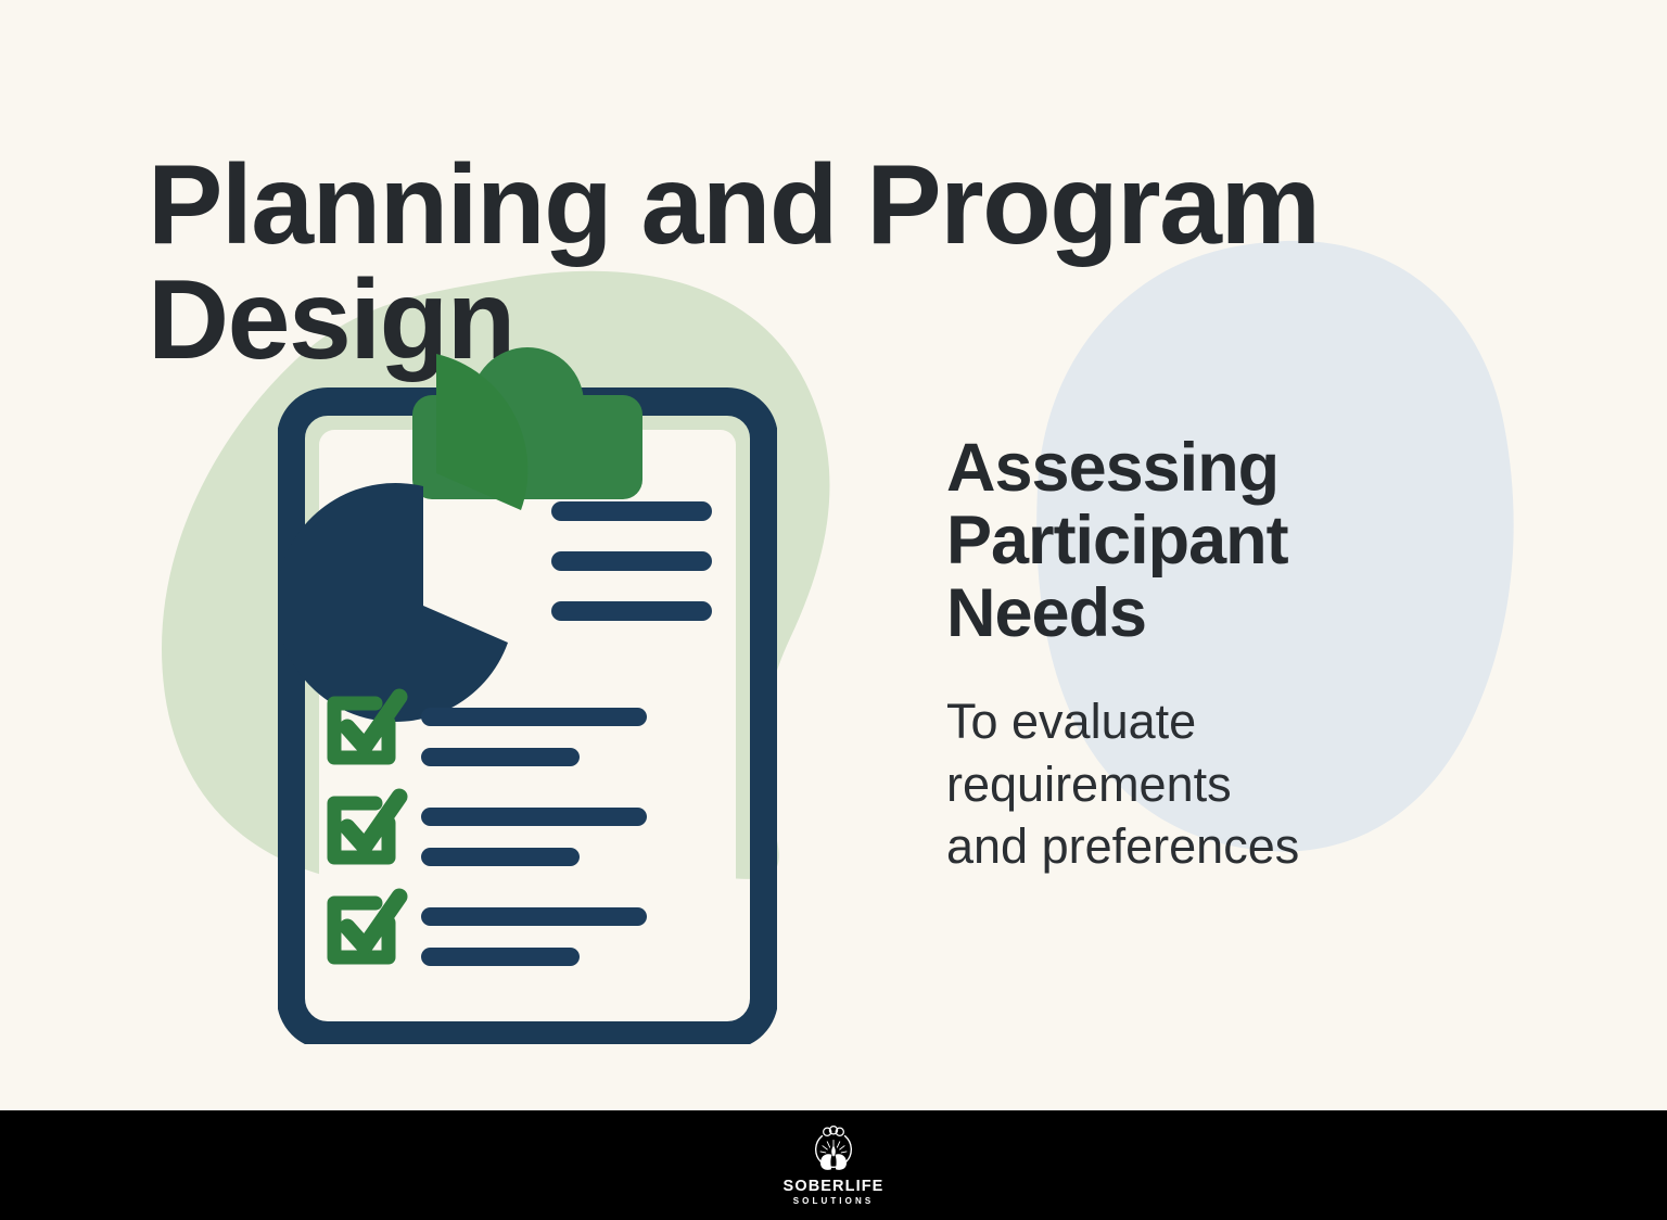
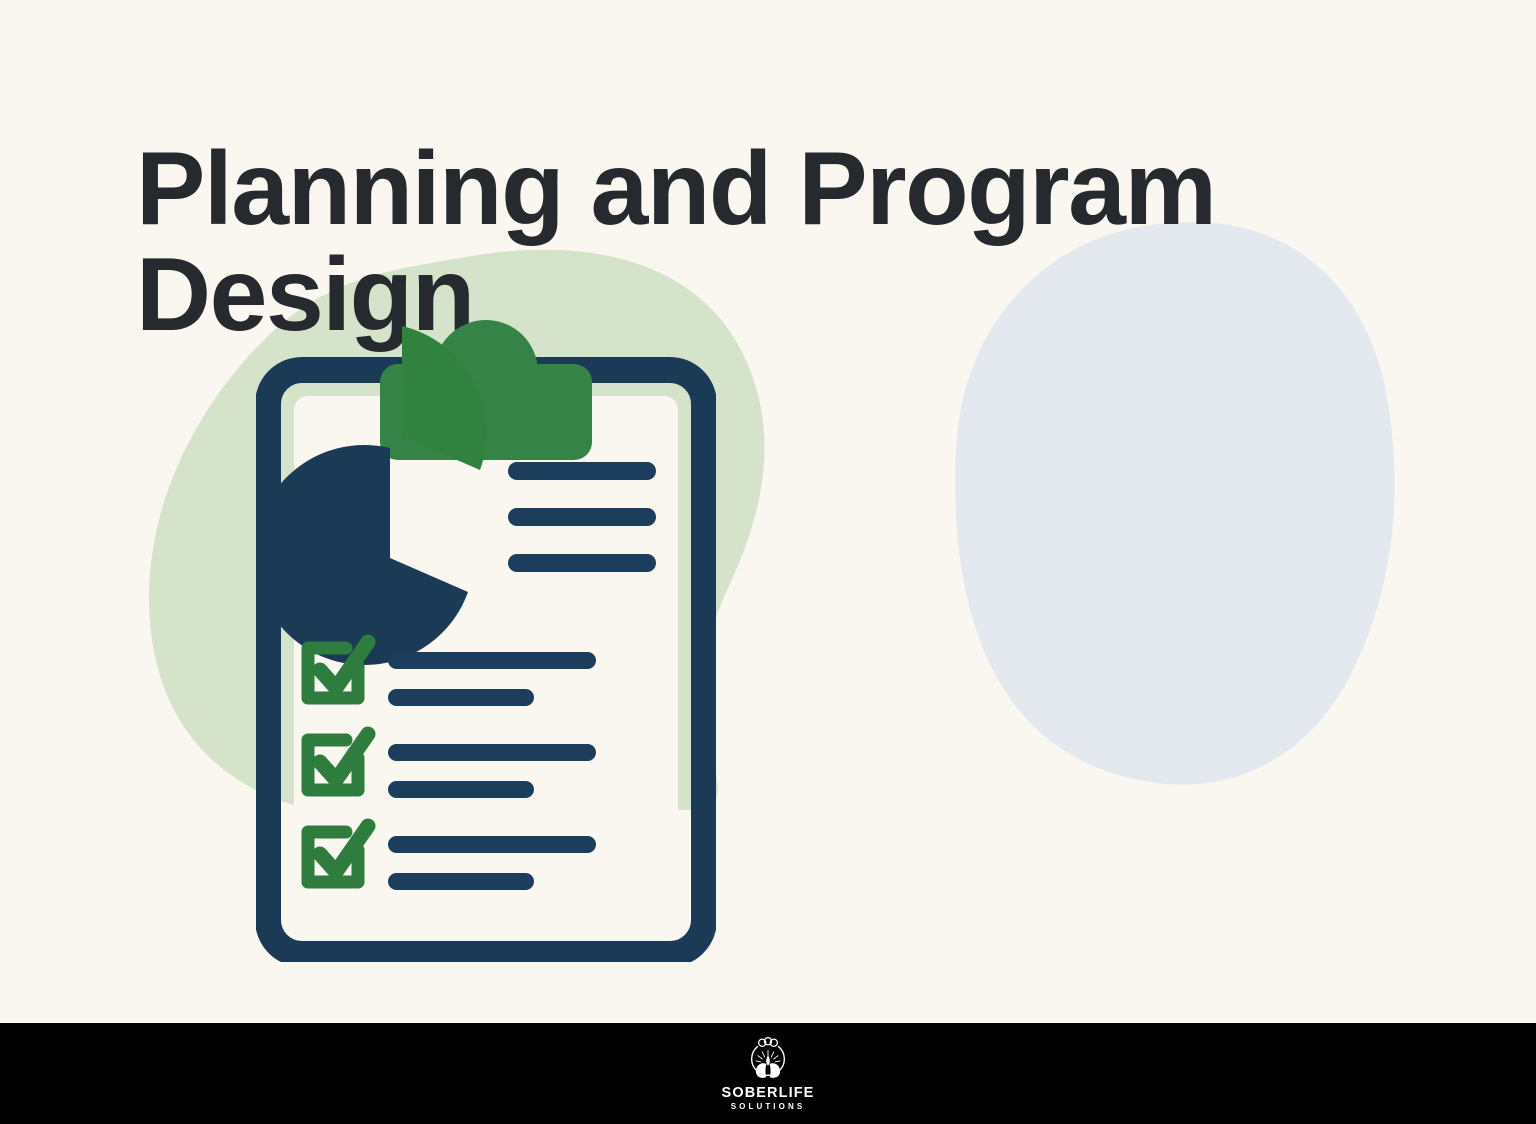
  Planning and Program
  Design
- Assessing
- Participant
- Needs
- To evaluate
- requirements
- and preferences
  SOBERLIFE
  SOLUTIONS
